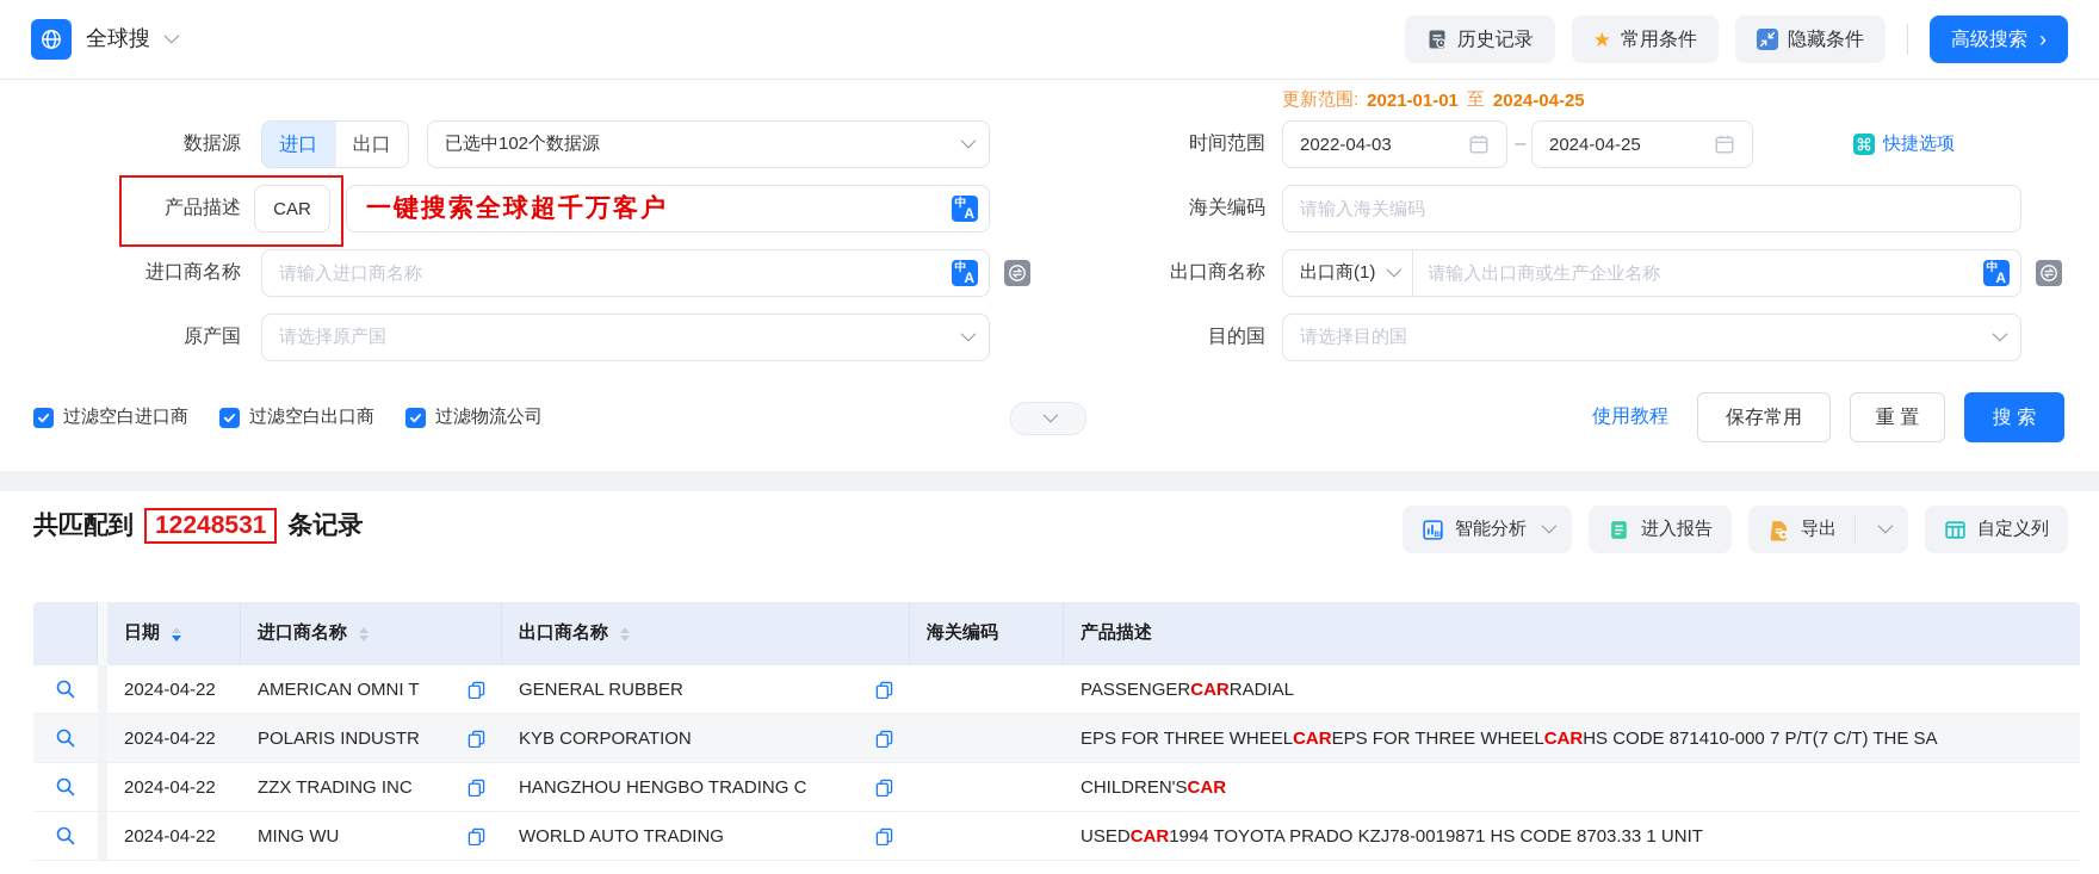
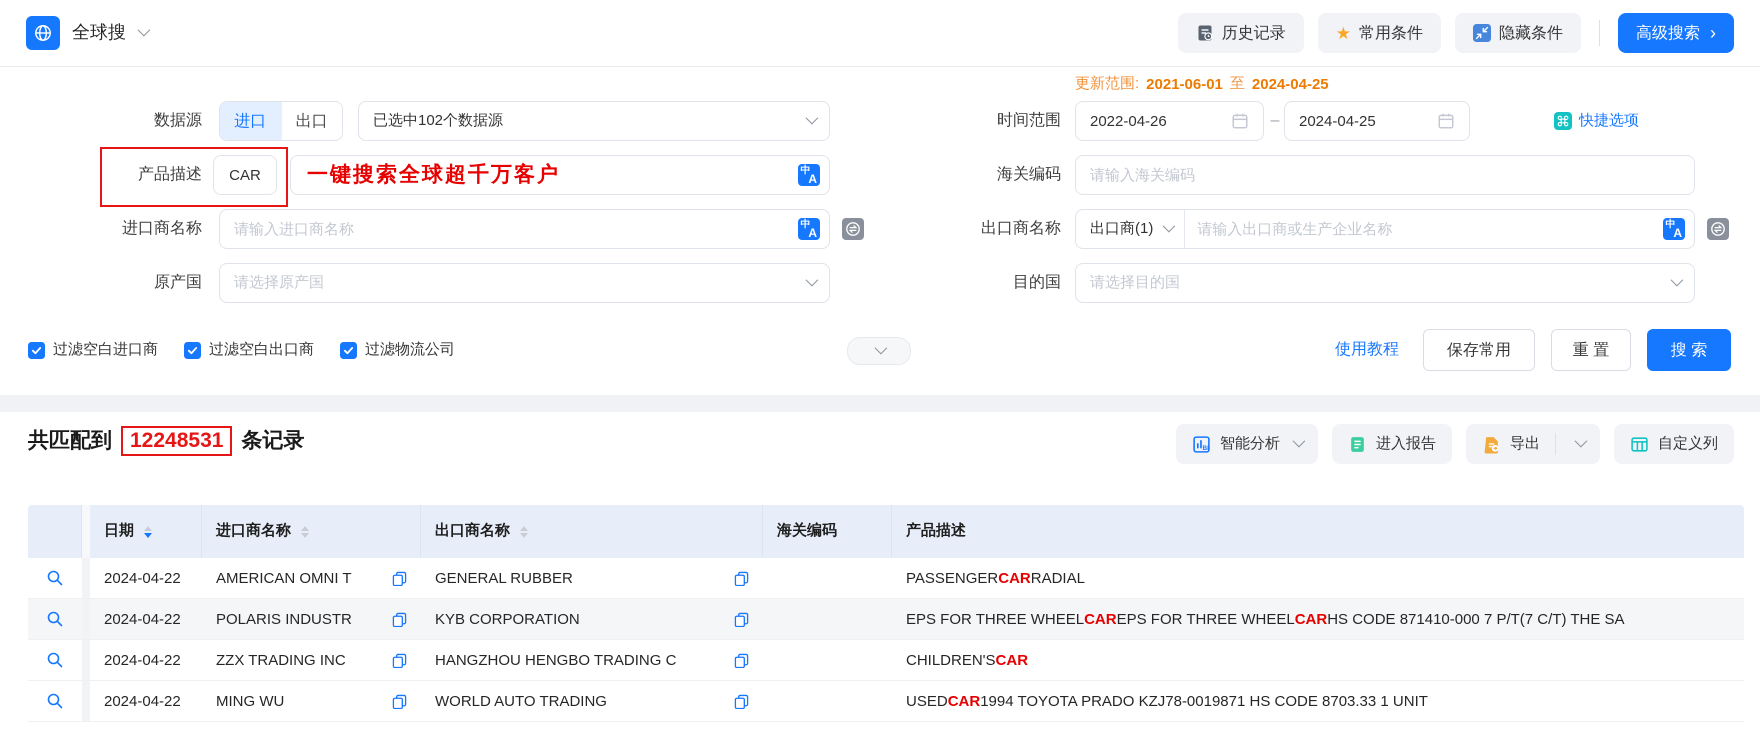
  全球搜
  历史记录
  ★
  常用条件
  隐藏条件
  高级搜索
  ›
  更新范围:
- 2021-01-01
+ 2021-06-01
  至
  2024-04-25
  数据源
  进口
  出口
  已选中102个数据源
  时间范围
- 2022-04-03
+ 2022-04-26
  –
  2024-04-25
  快捷选项
  产品描述
  CAR
  一键搜索全球超千万客户
  中
  A
  海关编码
  请输入海关编码
  进口商名称
  请输入进口商名称
  中
  A
  出口商名称
  出口商(1)
  请输入出口商或生产企业名称
  中
  A
  原产国
  请选择原产国
  目的国
  请选择目的国
  过滤空白进口商
  过滤空白出口商
  过滤物流公司
  使用教程
  保存常用
  重 置
  搜 索
  共匹配到
  12248531
  条记录
  智能分析
  进入报告
  导出
  自定义列
  日期
  进口商名称
  出口商名称
  海关编码
  产品描述
  2024-04-22
  AMERICAN OMNI T
  GENERAL RUBBER
  PASSENGER
  CAR
  RADIAL
  2024-04-22
  POLARIS INDUSTR
  KYB CORPORATION
  EPS FOR THREE WHEEL
  CAR
  EPS FOR THREE WHEEL
  CAR
  HS CODE 871410-000 7 P/T(7 C/T) THE SA
  2024-04-22
  ZZX TRADING INC
  HANGZHOU HENGBO TRADING C
  CHILDREN'S
  CAR
  2024-04-22
  MING WU
  WORLD AUTO TRADING
  USED
  CAR
  1994 TOYOTA PRADO KZJ78-0019871 HS CODE 8703.33 1 UNIT
